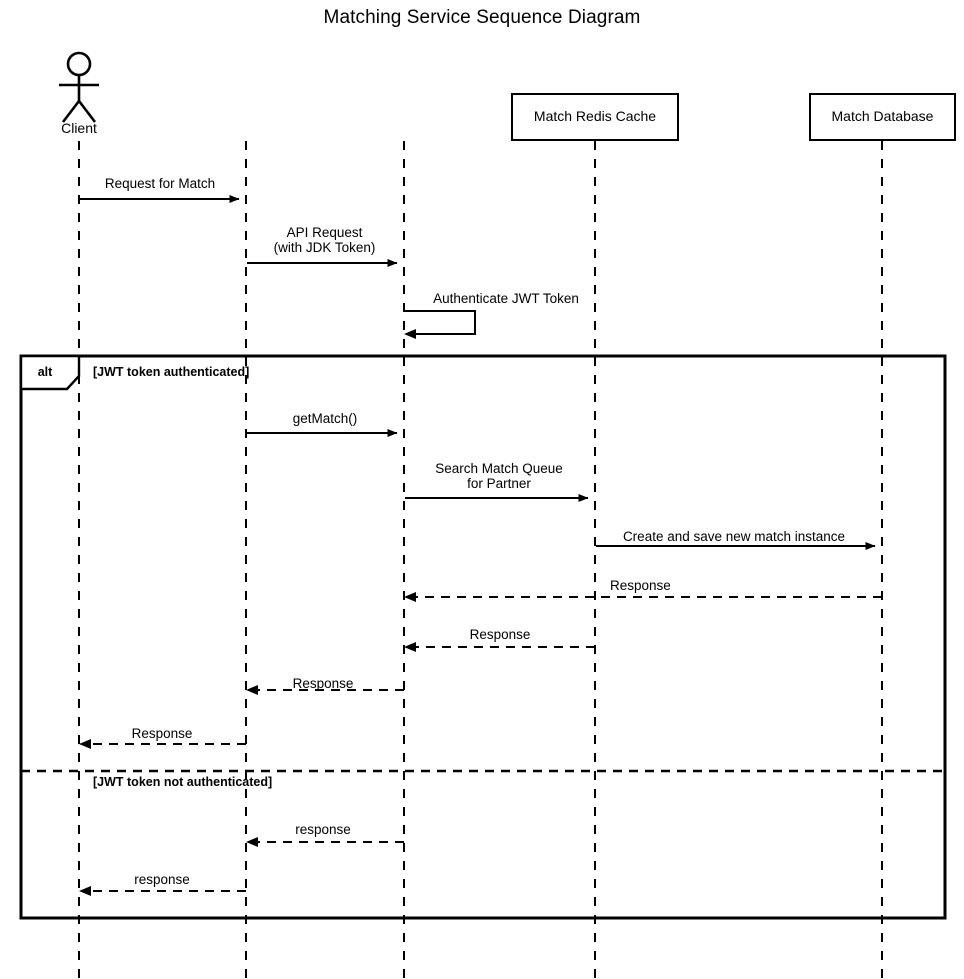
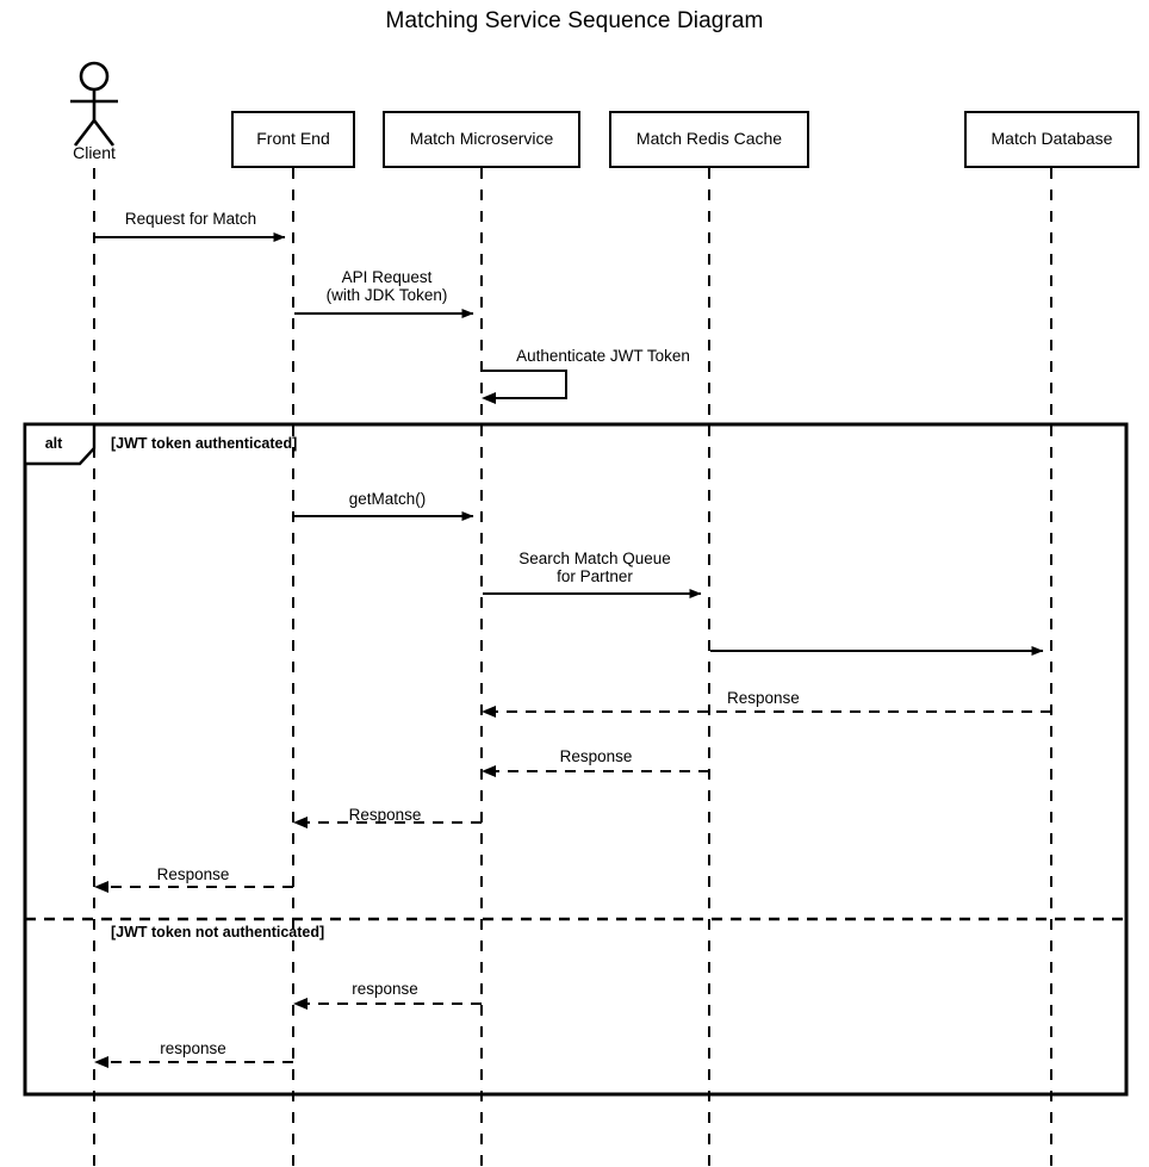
  Matching Service Sequence Diagram
+ Front End
+ Match Microservice
  Match Redis Cache
  Match Database
  Client
  Request for Match
  API Request
  (with JDK Token)
  Authenticate JWT Token
  getMatch()
  Search Match Queue
  for Partner
- Create and save new match instance
  Response
  Response
  Response
  Response
  response
  response
  alt
  [JWT token authenticated]
  [JWT token not authenticated]
